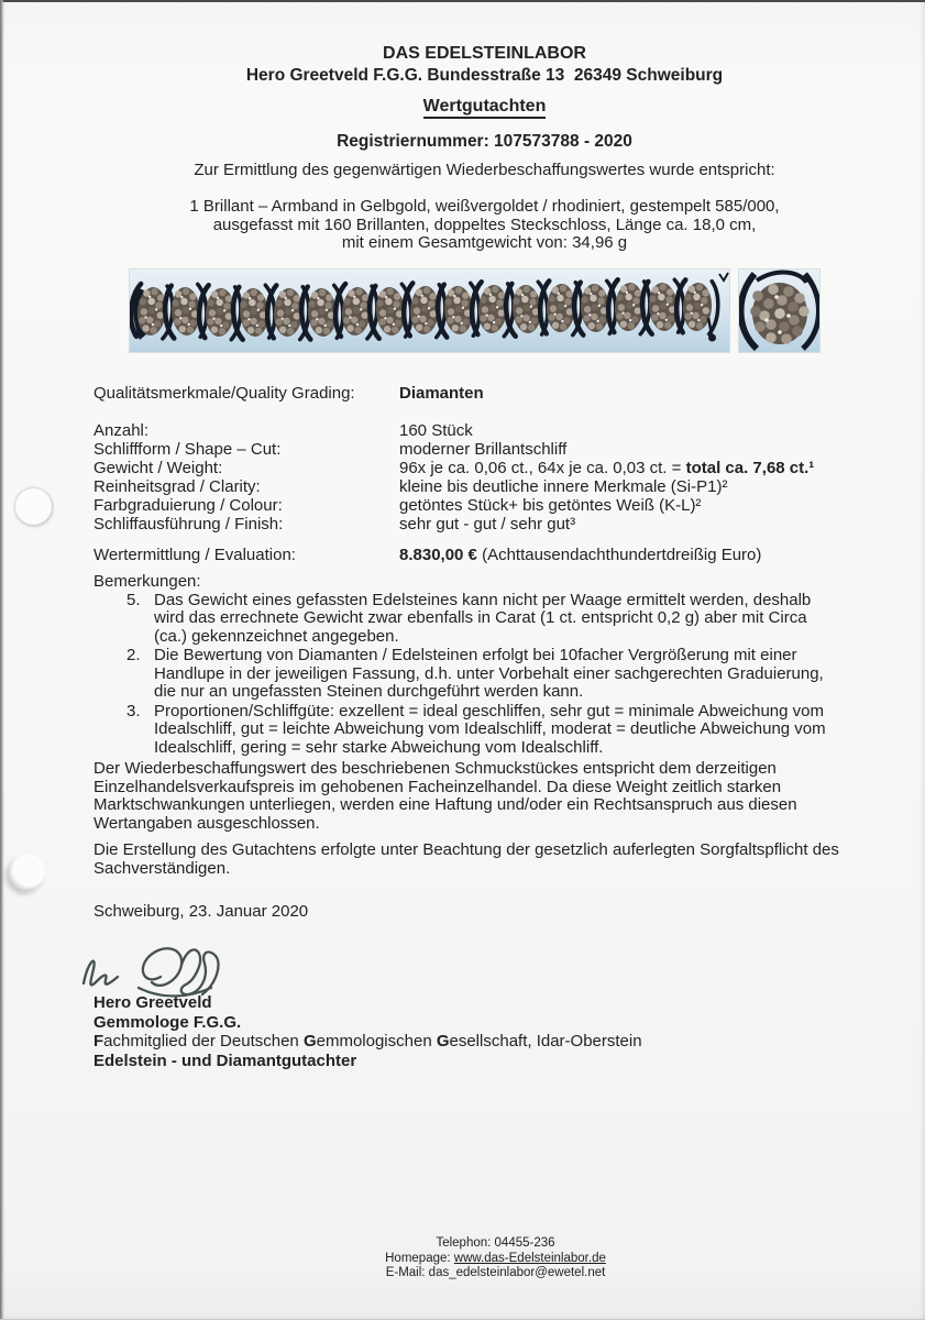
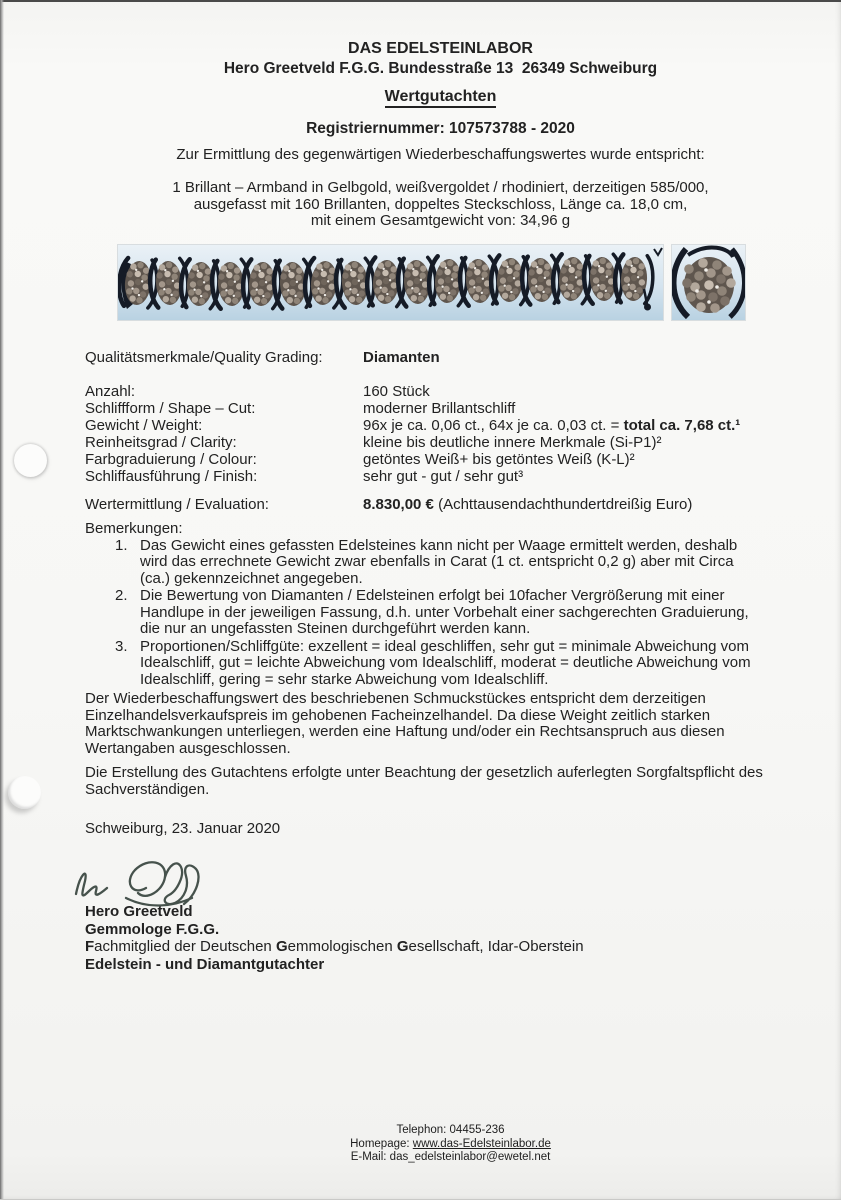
  DAS EDELSTEINLABOR
  Hero Greetveld F.G.G. Bundesstraße 13 26349 Schweiburg
  Wertgutachten
  Registriernummer: 107573788 - 2020
  Zur Ermittlung des gegenwärtigen Wiederbeschaffungswertes wurde entspricht:
- 1 Brillant – Armband in Gelbgold, weißvergoldet / rhodiniert, gestempelt 585/000,
+ 1 Brillant – Armband in Gelbgold, weißvergoldet / rhodiniert, derzeitigen 585/000,
  ausgefasst mit 160 Brillanten, doppeltes Steckschloss, Länge ca. 18,0 cm,
  mit einem Gesamtgewicht von: 34,96 g
  Qualitätsmerkmale/Quality Grading:
  Diamanten
  Anzahl:
  160 Stück
  Schliffform / Shape – Cut:
  moderner Brillantschliff
  Gewicht / Weight:
  96x je ca. 0,06 ct., 64x je ca. 0,03 ct. = total ca. 7,68 ct.¹
  Reinheitsgrad / Clarity:
  kleine bis deutliche innere Merkmale (Si-P1)²
  Farbgraduierung / Colour:
- getöntes Stück+ bis getöntes Weiß (K-L)²
+ getöntes Weiß+ bis getöntes Weiß (K-L)²
  Schliffausführung / Finish:
  sehr gut - gut / sehr gut³
  Wertermittlung / Evaluation:
  8.830,00 € (Achttausendachthundertdreißig Euro)
  Bemerkungen:
- 5.
+ 1.
  Das Gewicht eines gefassten Edelsteines kann nicht per Waage ermittelt werden, deshalb wird das errechnete Gewicht zwar ebenfalls in Carat (1 ct. entspricht 0,2 g) aber mit Circa (ca.) gekennzeichnet angegeben.
  2.
  Die Bewertung von Diamanten / Edelsteinen erfolgt bei 10facher Vergrößerung mit einer Handlupe in der jeweiligen Fassung, d.h. unter Vorbehalt einer sachgerechten Graduierung, die nur an ungefassten Steinen durchgeführt werden kann.
  3.
  Proportionen/Schliffgüte: exzellent = ideal geschliffen, sehr gut = minimale Abweichung vom Idealschliff, gut = leichte Abweichung vom Idealschliff, moderat = deutliche Abweichung vom Idealschliff, gering = sehr starke Abweichung vom Idealschliff.
  Der Wiederbeschaffungswert des beschriebenen Schmuckstückes entspricht dem derzeitigen Einzelhandelsverkaufspreis im gehobenen Facheinzelhandel. Da diese Weight zeitlich starken Marktschwankungen unterliegen, werden eine Haftung und/oder ein Rechtsanspruch aus diesen Wertangaben ausgeschlossen.
  Die Erstellung des Gutachtens erfolgte unter Beachtung der gesetzlich auferlegten Sorgfaltspflicht des Sachverständigen.
  Schweiburg, 23. Januar 2020
  Hero Greetveld
  Gemmologe F.G.G.
  Fachmitglied der Deutschen Gemmologischen Gesellschaft, Idar-Oberstein
  Edelstein - und Diamantgutachter
  Telephon: 04455-236
  Homepage: www.das-Edelsteinlabor.de
  E-Mail: das_edelsteinlabor@ewetel.net
